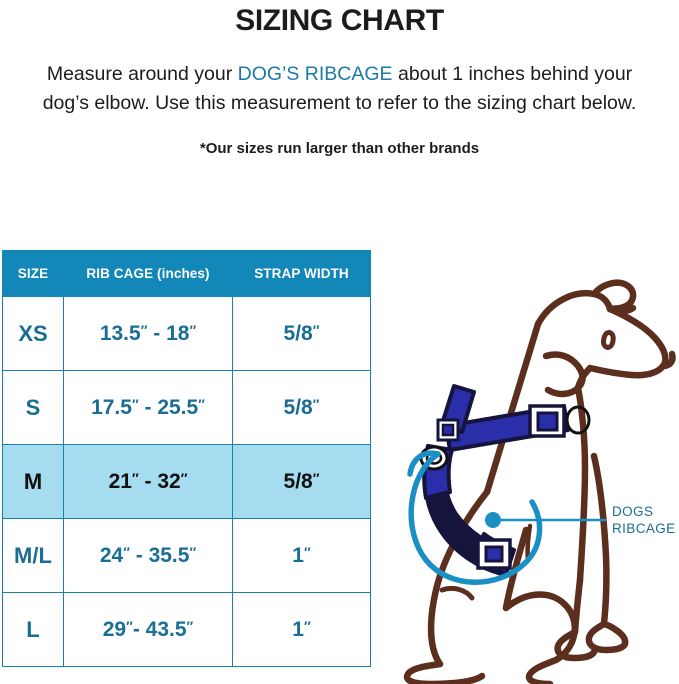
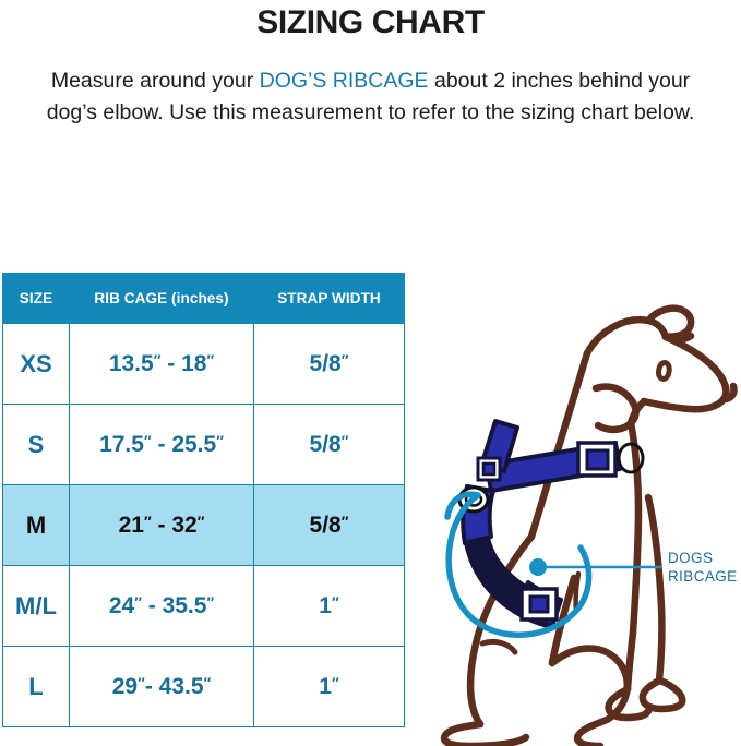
  SIZING CHART
- Measure around your DOG’S RIBCAGE about 1 inches behind your dog’s elbow. Use this measurement to refer to the sizing chart below.
+ Measure around your DOG’S RIBCAGE about 2 inches behind your dog’s elbow. Use this measurement to refer to the sizing chart below.
- *Our sizes run larger than other brands
  SIZE	RIB CAGE (inches)	STRAP WIDTH
  XS	13.5″ - 18″	5/8″
  S	17.5″ - 25.5″	5/8″
  M	21″ - 32″	5/8″
  M/L	24″ - 35.5″	1″
  L	29″- 43.5″	1″
  DOGS
  RIBCAGE
